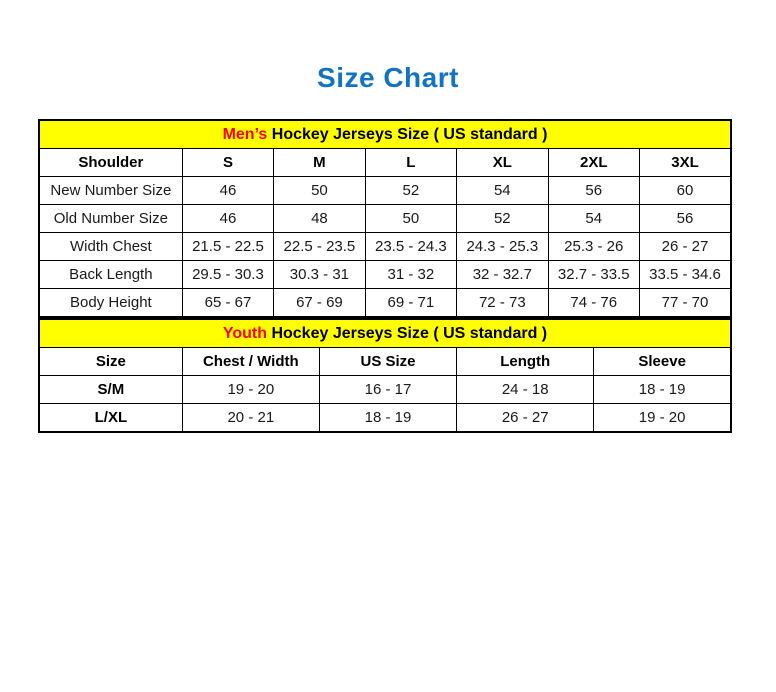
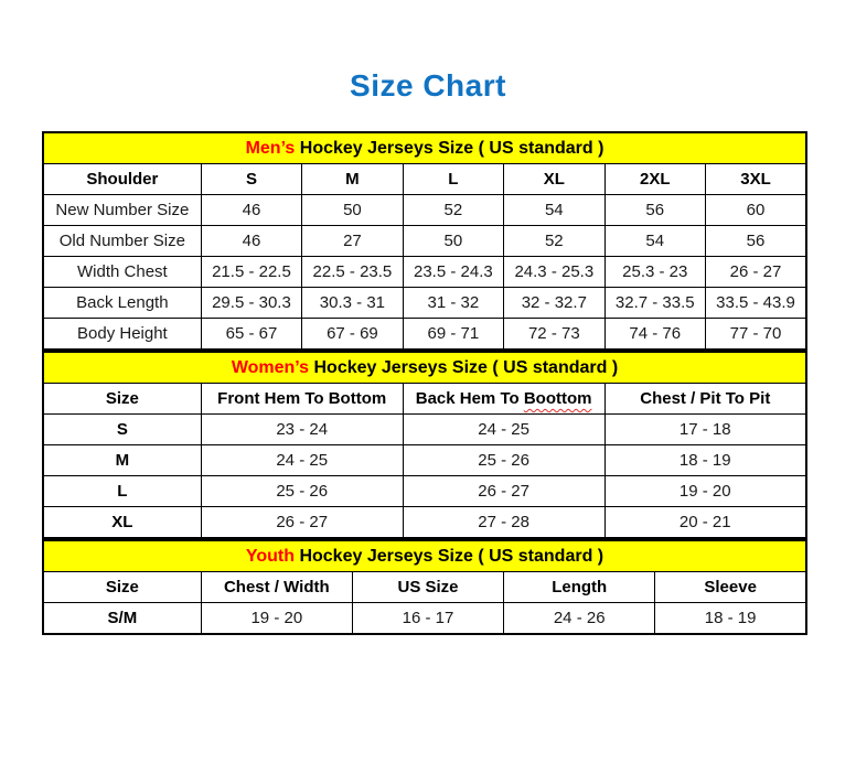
  Size Chart
  Men’s Hockey Jerseys Size ( US standard )
  Shoulder	S	M	L	XL	2XL	3XL
  New Number Size	46	50	52	54	56	60
- Old Number Size	46	48	50	52	54	56
+ Old Number Size	46	27	50	52	54	56
- Width Chest	21.5 - 22.5	22.5 - 23.5	23.5 - 24.3	24.3 - 25.3	25.3 - 26	26 - 27
+ Width Chest	21.5 - 22.5	22.5 - 23.5	23.5 - 24.3	24.3 - 25.3	25.3 - 23	26 - 27
- Back Length	29.5 - 30.3	30.3 - 31	31 - 32	32 - 32.7	32.7 - 33.5	33.5 - 34.6
+ Back Length	29.5 - 30.3	30.3 - 31	31 - 32	32 - 32.7	32.7 - 33.5	33.5 - 43.9
  Body Height	65 - 67	67 - 69	69 - 71	72 - 73	74 - 76	77 - 70
+ Women’s Hockey Jerseys Size ( US standard )
+ Size	Front Hem To Bottom	Back Hem To Boottom	Chest / Pit To Pit
+ S	23 - 24	24 - 25	17 - 18
+ M	24 - 25	25 - 26	18 - 19
+ L	25 - 26	26 - 27	19 - 20
+ XL	26 - 27	27 - 28	20 - 21
  Youth Hockey Jerseys Size ( US standard )
  Size	Chest / Width	US Size	Length	Sleeve
- S/M	19 - 20	16 - 17	24 - 18	18 - 19
+ S/M	19 - 20	16 - 17	24 - 26	18 - 19
- L/XL	20 - 21	18 - 19	26 - 27	19 - 20
